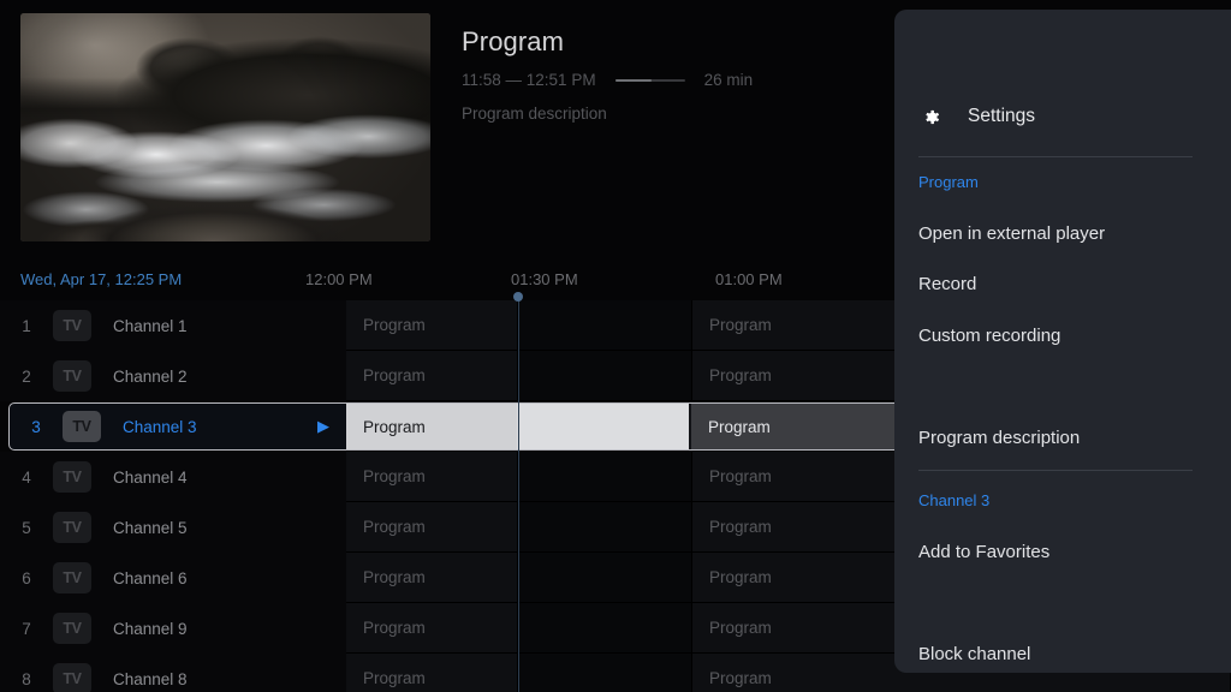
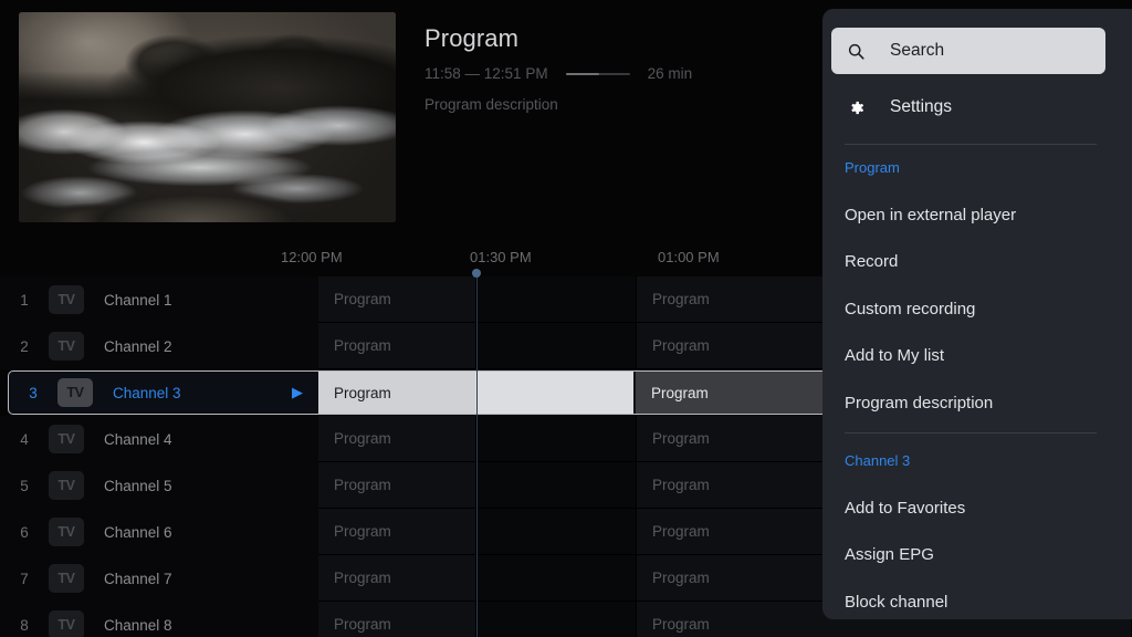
  Program
  11:58 — 12:51 PM
  26 min
  Program description
- Wed, Apr 17, 12:25 PM
  12:00 PM
  01:30 PM
  01:00 PM
  1
  TV
  Channel 1
  Program
  Program
  2
  TV
  Channel 2
  Program
  Program
  3
  TV
  Channel 3
  ▶
  Program
  Program
  4
  TV
  Channel 4
  Program
  Program
  5
  TV
  Channel 5
  Program
  Program
  6
  TV
  Channel 6
  Program
  Program
  7
  TV
- Channel 9
+ Channel 7
  Program
  Program
  8
  TV
  Channel 8
  Program
  Program
+ Search
  Settings
  Program
  Open in external player
  Record
  Custom recording
+ Add to My list
  Program description
  Channel 3
  Add to Favorites
+ Assign EPG
  Block channel
